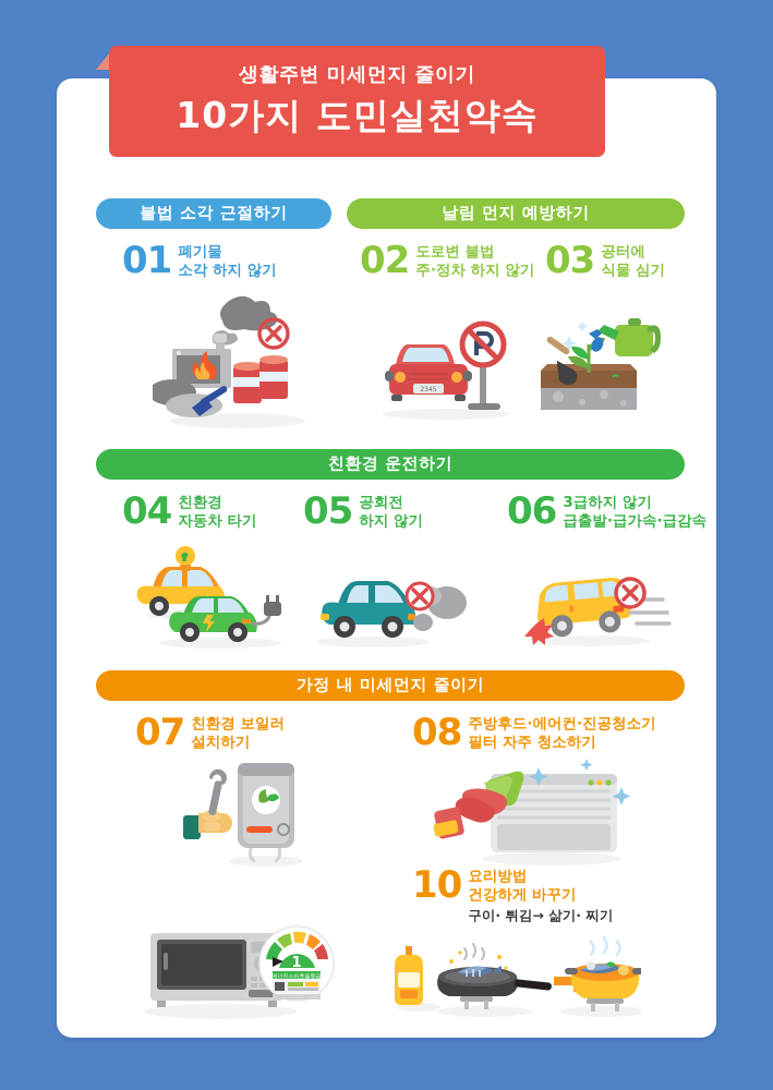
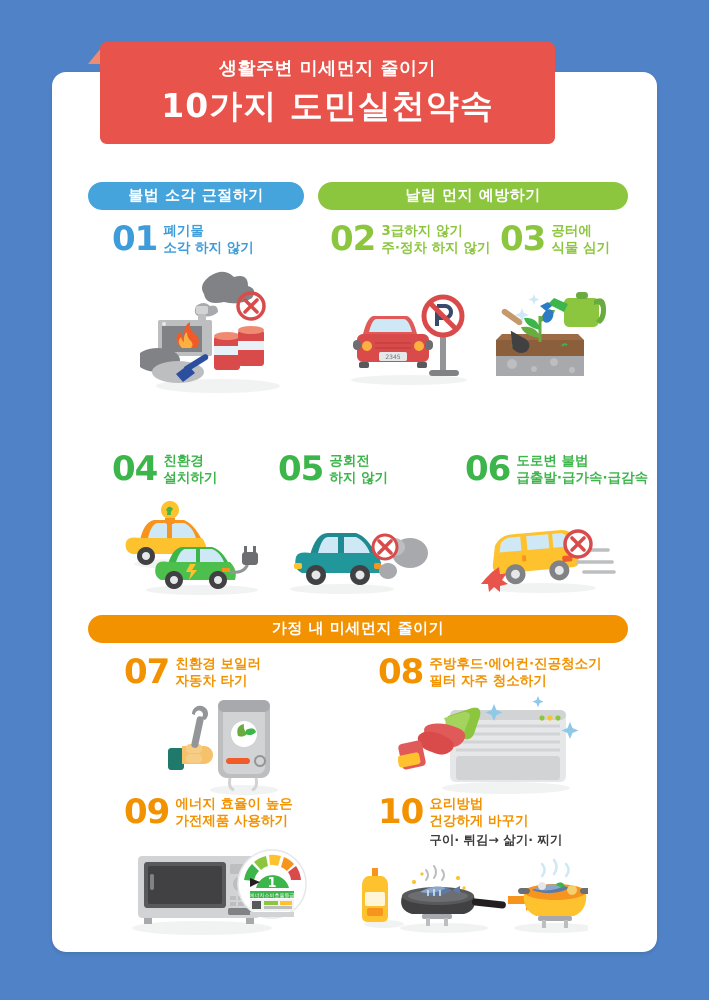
  생활주변 미세먼지 줄이기
  10가지 도민실천약속
  불법 소각 근절하기
  날림 먼지 예방하기
- 친환경 운전하기
  가정 내 미세먼지 줄이기
  01
  폐기물
  소각 하지 않기
  02
- 도로변 불법
+ 3급하지 않기
  주·정차 하지 않기
  03
  공터에
  식물 심기
  04
  친환경
- 자동차 타기
+ 설치하기
  05
  공회전
  하지 않기
  06
- 3급하지 않기
+ 도로변 불법
  급출발·급가속·급감속
  07
  친환경 보일러
- 설치하기
+ 자동차 타기
  08
  주방후드·에어컨·진공청소기
  필터 자주 청소하기
+ 09
+ 에너지 효율이 높은
+ 가전제품 사용하기
  10
  요리방법
  건강하게 바꾸기
  구이· 튀김→ 삶기· 찌기
  1
